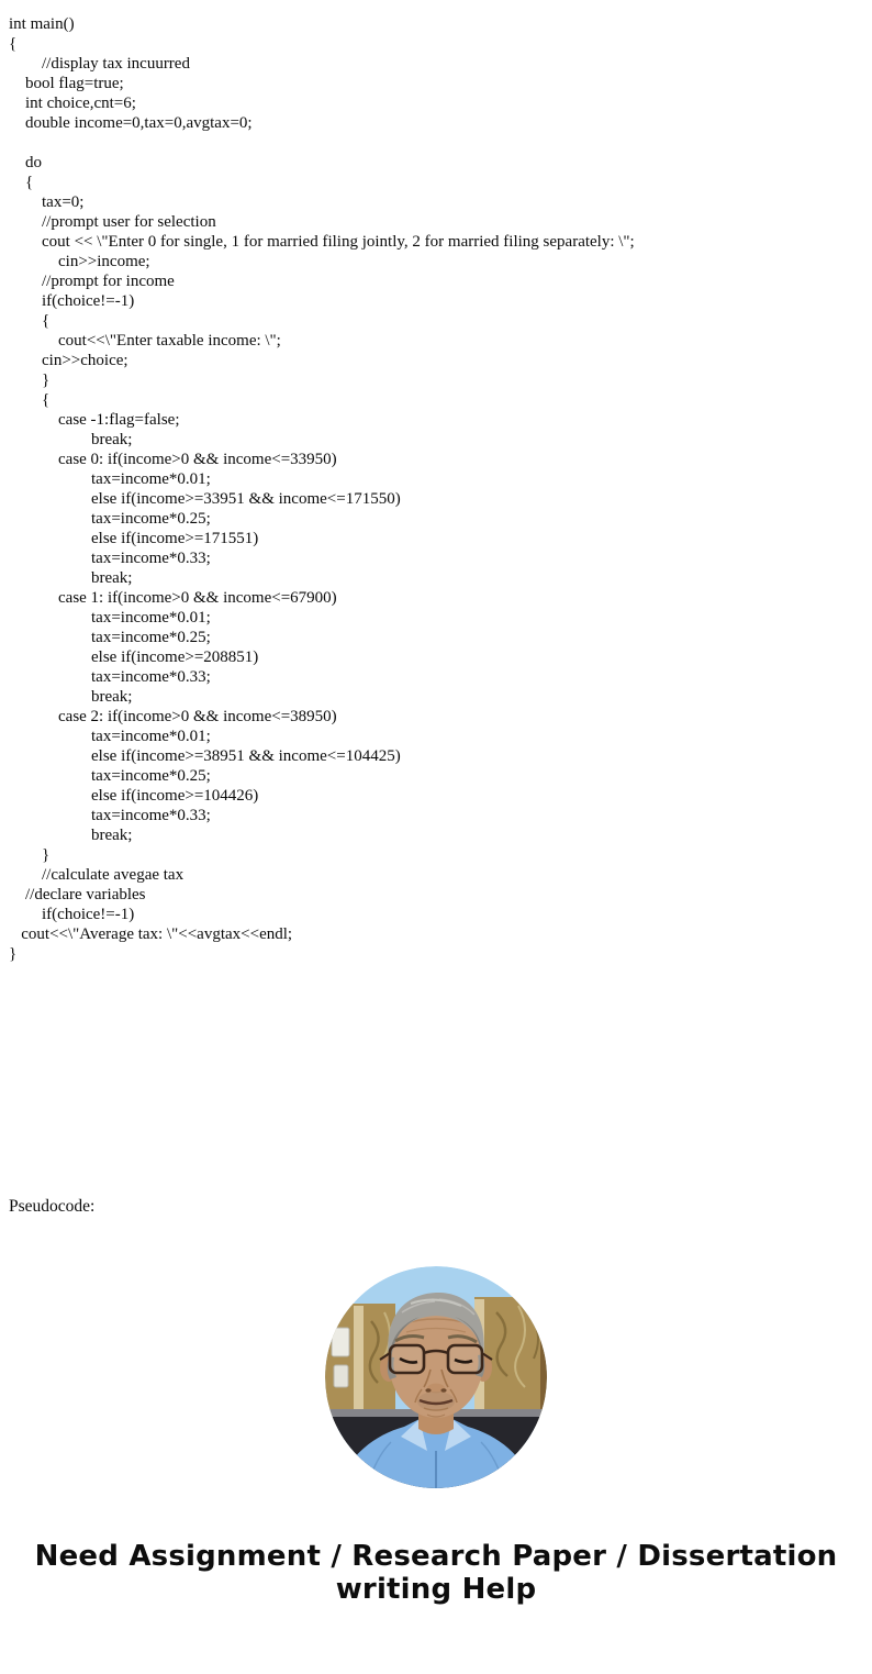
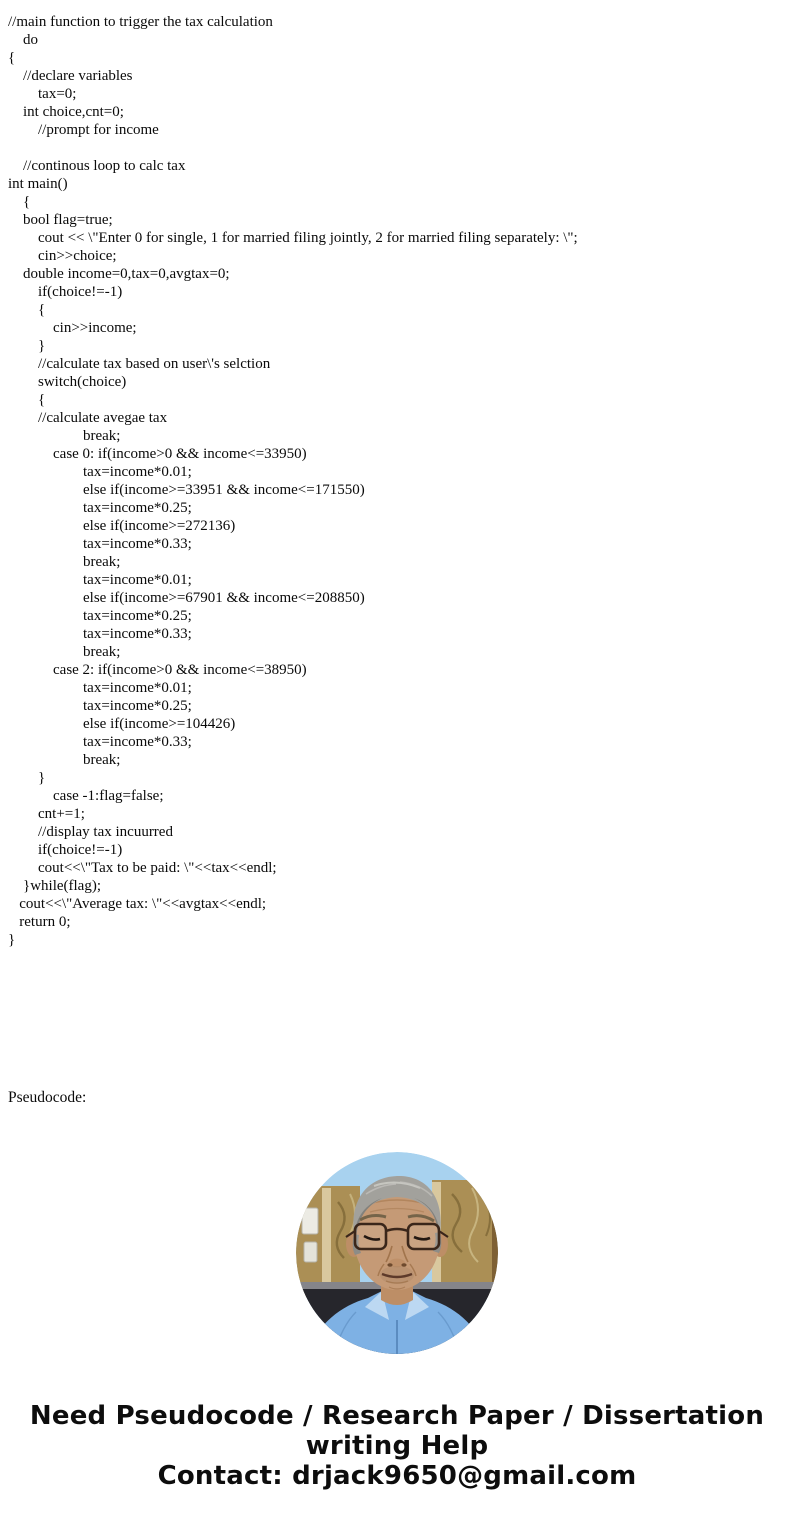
+ //main function to trigger the tax calculation
- int main()
+ do
  {
- //display tax incuurred
+ //declare variables
- bool flag=true;
+ tax=0;
- int choice,cnt=6;
+ int choice,cnt=0;
- double income=0,tax=0,avgtax=0;
+ //prompt for income
+ //continous loop to calc tax
- do
+ int main()
  {
- tax=0;
+ bool flag=true;
- //prompt user for selection
  cout << \"Enter 0 for single, 1 for married filing jointly, 2 for married filing separately: \";
- cin>>income;
+ cin>>choice;
- //prompt for income
+ double income=0,tax=0,avgtax=0;
  if(choice!=-1)
  {
- cout<<\"Enter taxable income: \";
- cin>>choice;
+ cin>>income;
  }
+ //calculate tax based on user\'s selction
+ switch(choice)
  {
- case -1:flag=false;
+ //calculate avegae tax
  break;
  case 0: if(income>0 && income<=33950)
  tax=income*0.01;
  else if(income>=33951 && income<=171550)
  tax=income*0.25;
- else if(income>=171551)
+ else if(income>=272136)
  tax=income*0.33;
  break;
- case 1: if(income>0 && income<=67900)
  tax=income*0.01;
+ else if(income>=67901 && income<=208850)
  tax=income*0.25;
- else if(income>=208851)
  tax=income*0.33;
  break;
  case 2: if(income>0 && income<=38950)
  tax=income*0.01;
- else if(income>=38951 && income<=104425)
  tax=income*0.25;
  else if(income>=104426)
  tax=income*0.33;
  break;
  }
- //calculate avegae tax
+ case -1:flag=false;
+ cnt+=1;
- //declare variables
+ //display tax incuurred
  if(choice!=-1)
+ cout<<\"Tax to be paid: \"<<tax<<endl;
+ }while(flag);
  cout<<\"Average tax: \"<<avgtax<<endl;
+ return 0;
  }
  Pseudocode:
- Need Assignment / Research Paper / Dissertation
+ Need Pseudocode / Research Paper / Dissertation
  writing Help
+ Contact: drjack9650@gmail.com
